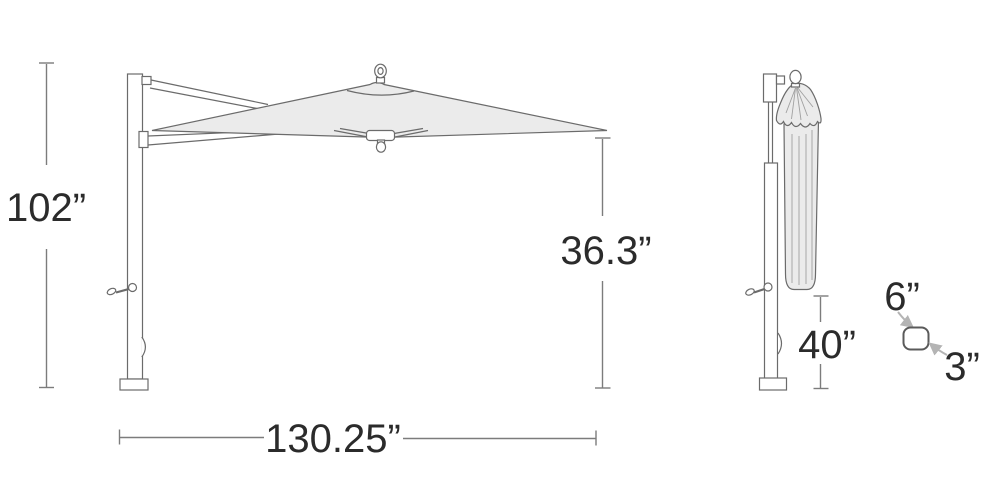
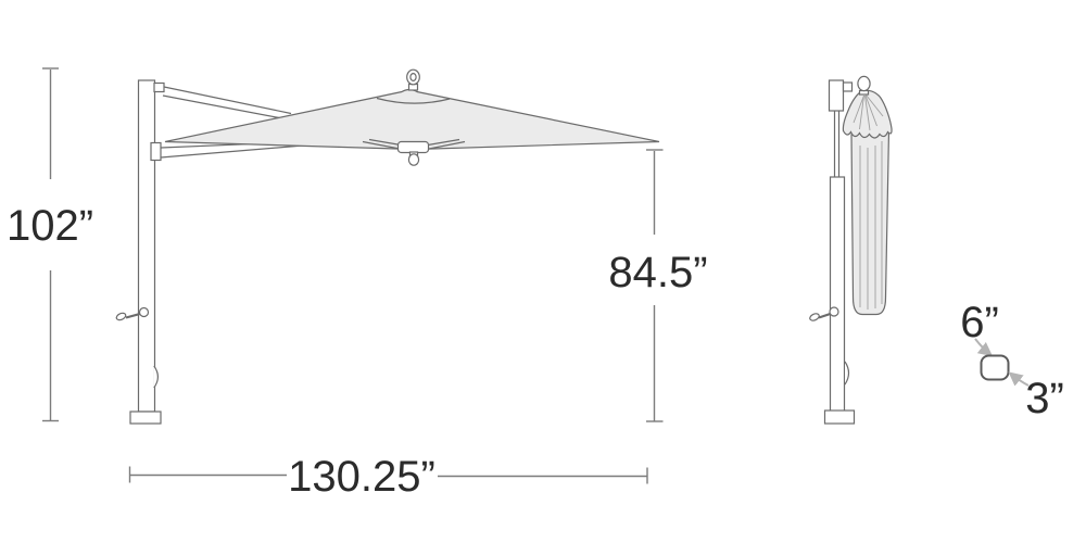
  102”
- 36.3”
+ 84.5”
  130.25”
- 40”
  6”
  3”
